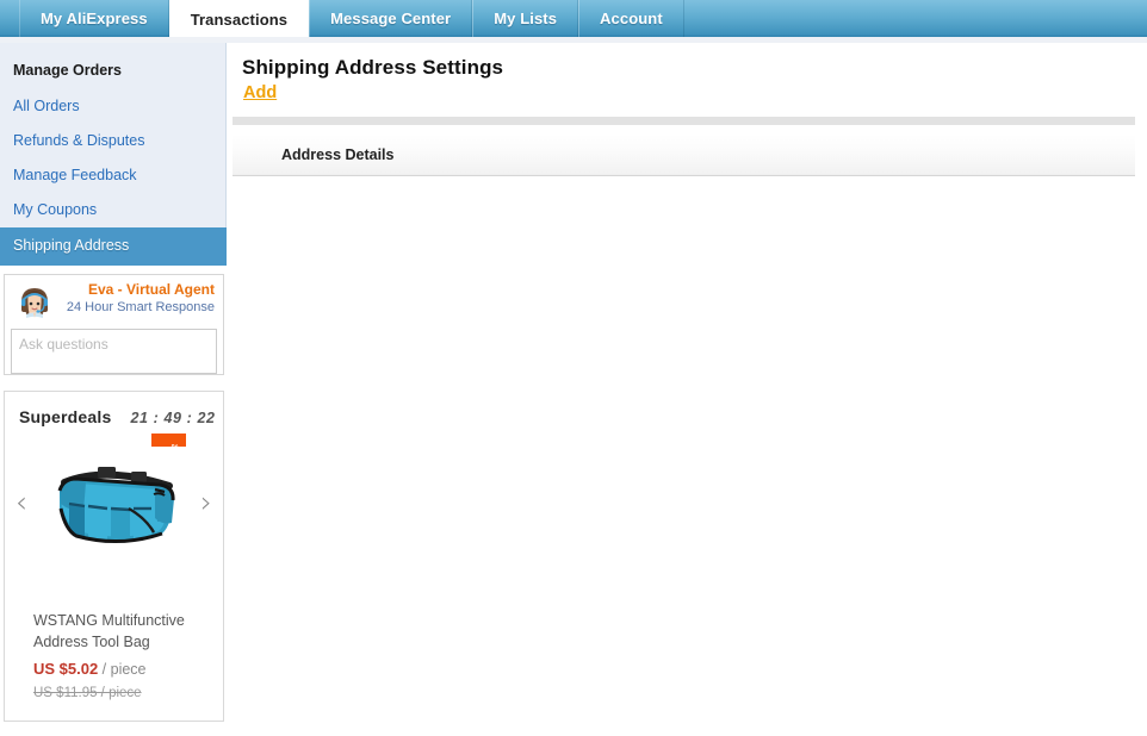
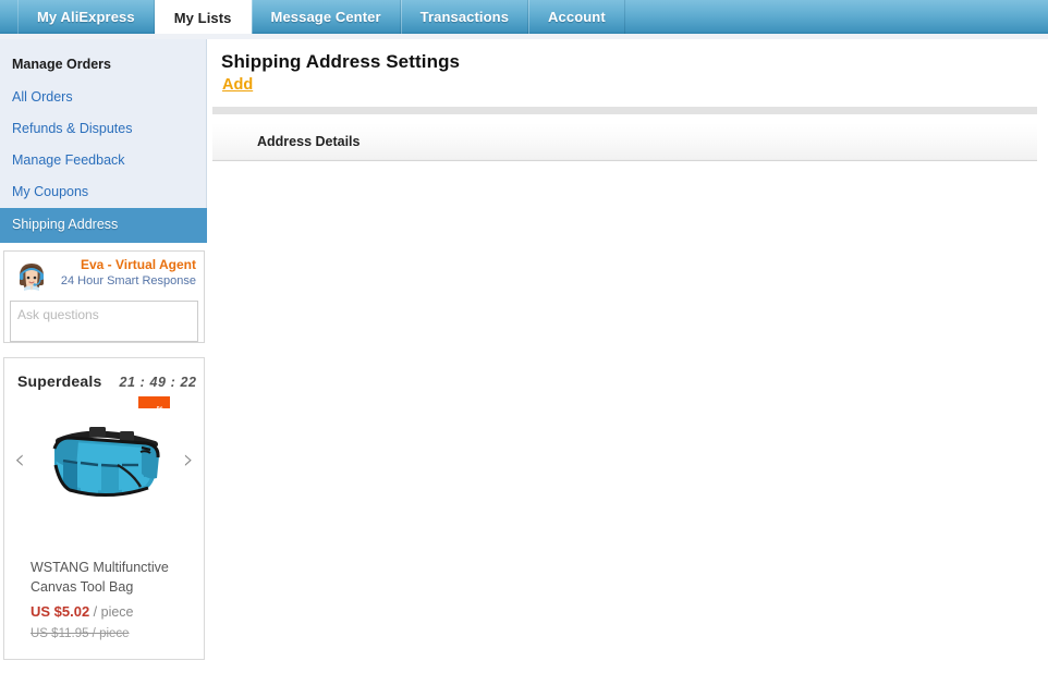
  My AliExpress
- Transactions
+ My Lists
  Message Center
- My Lists
+ Transactions
  Account
  Manage Orders
  All Orders
  Refunds & Disputes
  Manage Feedback
  My Coupons
  Shipping Address
  Eva - Virtual Agent
  24 Hour Smart Response
  Ask questions
  Superdeals
  21 : 49 : 22
  ‹
  ›
- WSTANG Multifunctive Address Tool Bag
+ WSTANG Multifunctive Canvas Tool Bag
  US $5.02 / piece
  US $11.95 / piece
  Shipping Address Settings
  Add
  Address Details
